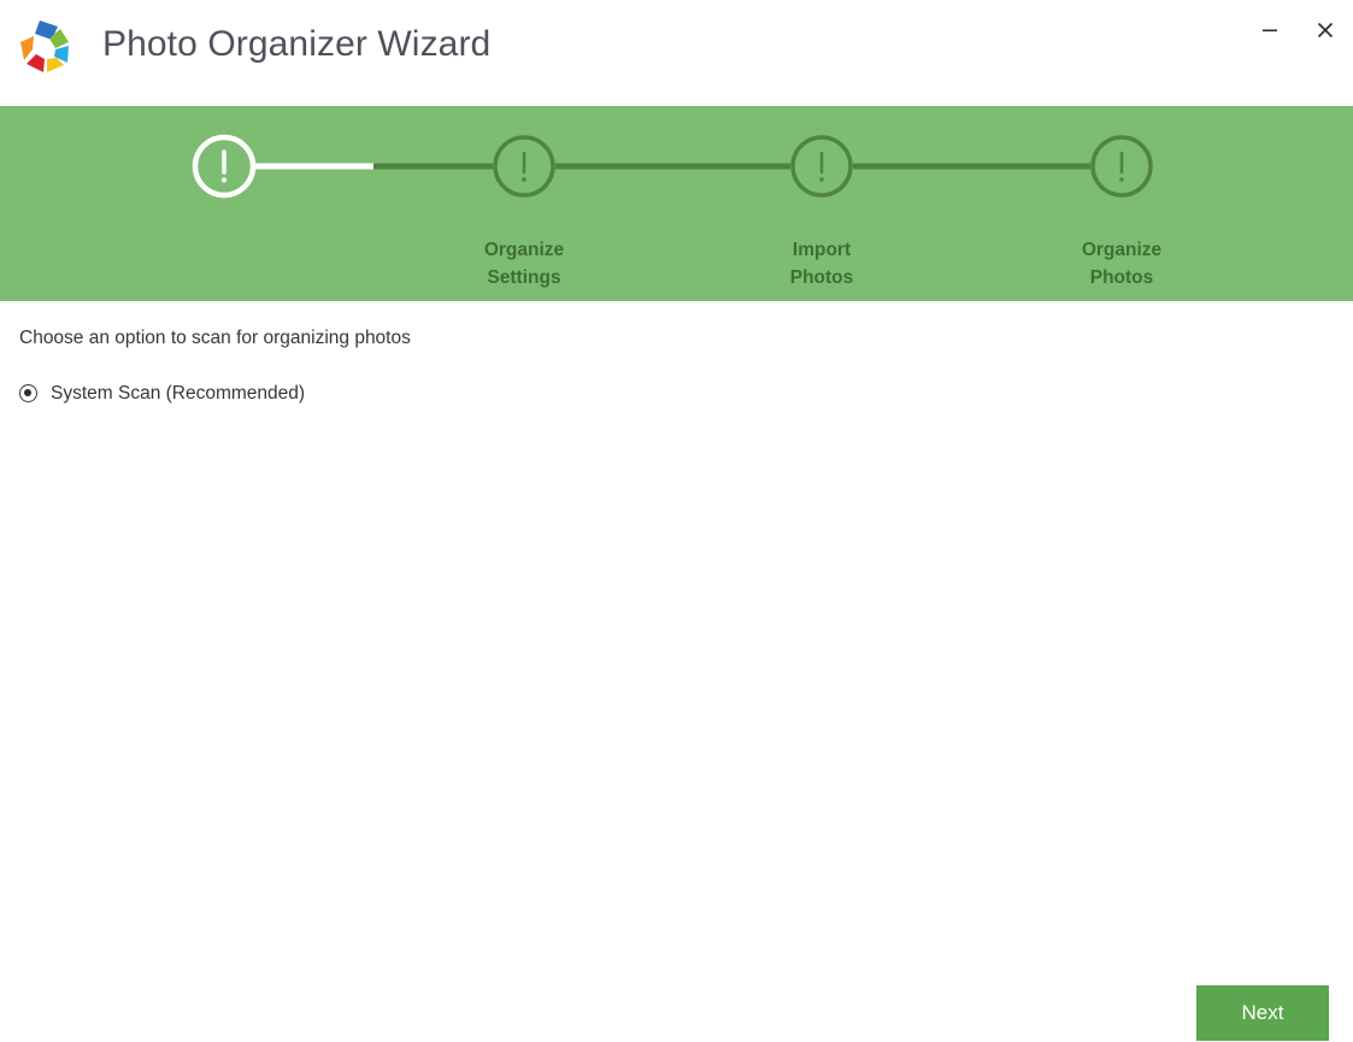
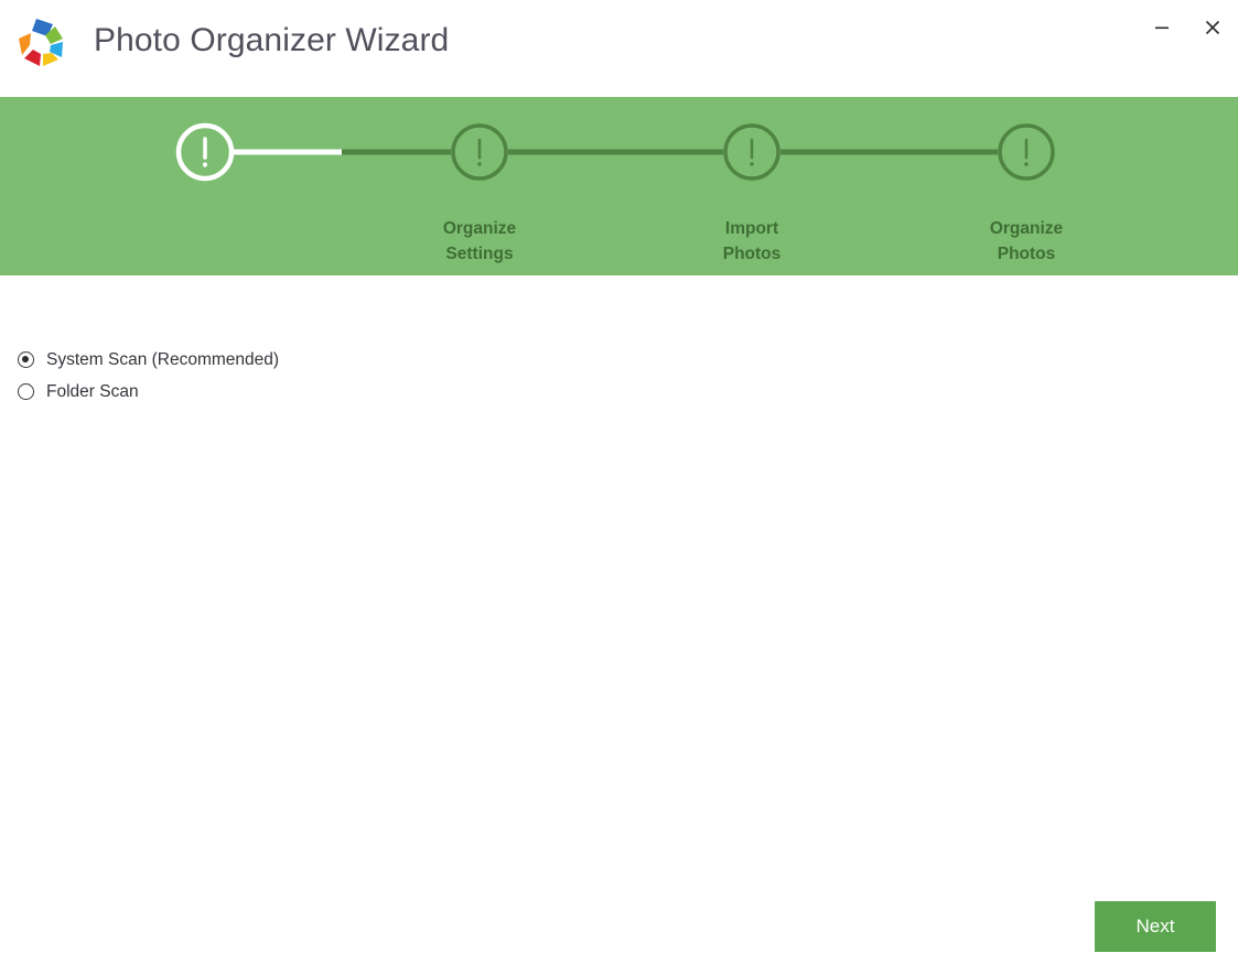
  Photo Organizer Wizard
  Organize
  Settings
  Import
  Photos
  Organize
  Photos
- Choose an option to scan for organizing photos
  System Scan (Recommended)
+ Folder Scan
  Next
